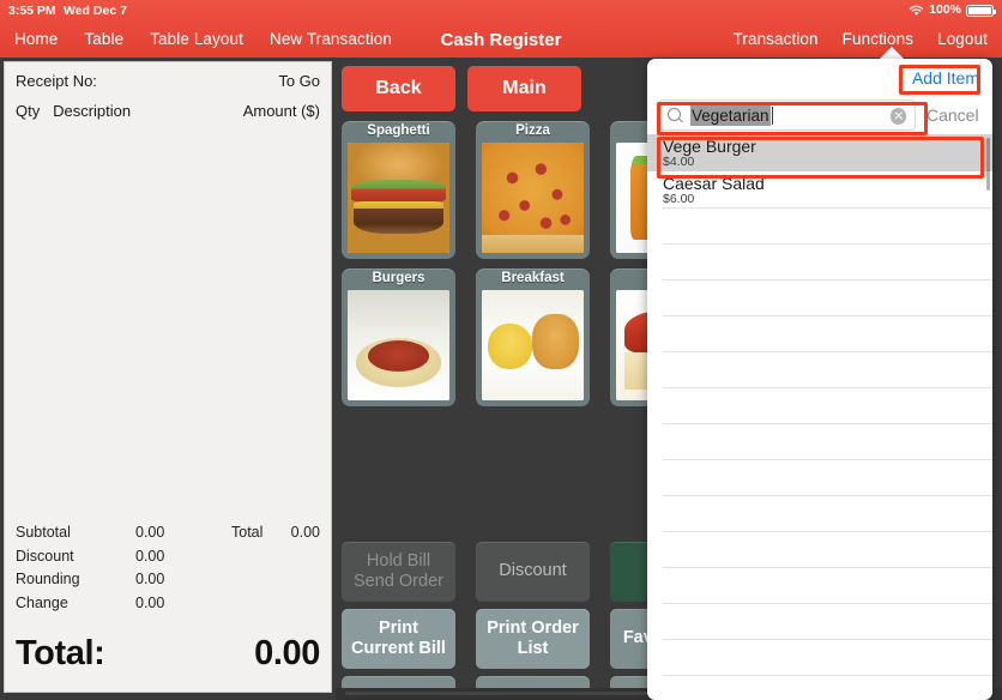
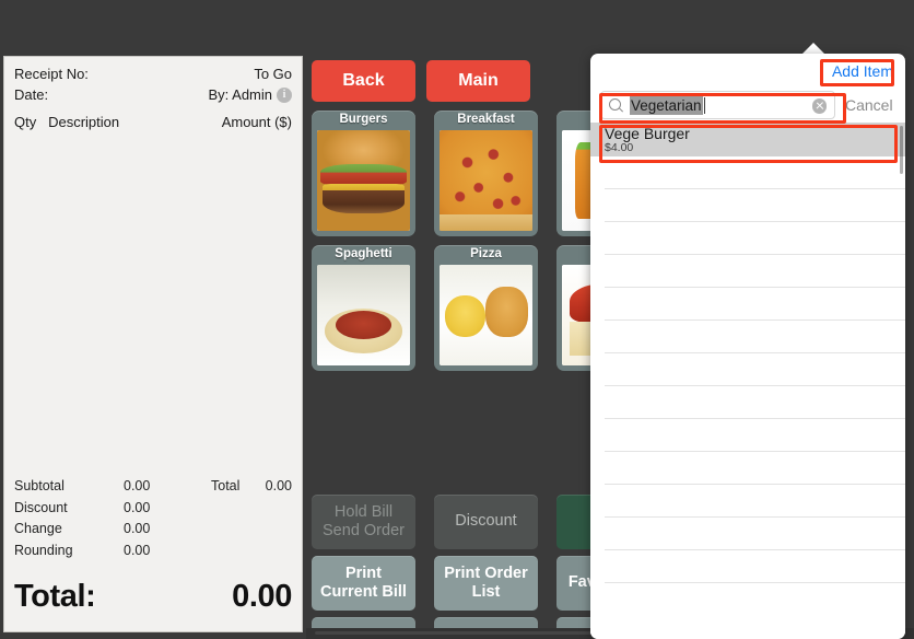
  Back
  Main
- Spaghetti
+ Burgers
- Pizza
+ Breakfast
- Burgers
+ Spaghetti
- Breakfast
+ Pizza
  Hold Bill
  Send Order
  Discount
  Print
  Current Bill
  Print Order
  List
  Receipt No:
  To Go
+ Date:
+ By: Admin
+ i
  Qty Description
  Amount ($)
  Subtotal
  0.00
  Total
  0.00
  Discount
  0.00
- Rounding
+ Change
  0.00
- Change
+ Rounding
  0.00
  Total:
  0.00
- 3:55 PM
- Wed Dec 7
- 100%
- Home
- Table
- Table Layout
- New Transaction
- Transaction
- Functions
- Logout
- Cash Register
  Add Item
  Vegetarian
  Cancel
  Vege Burger
  $4.00
- Caesar Salad
- $6.00
